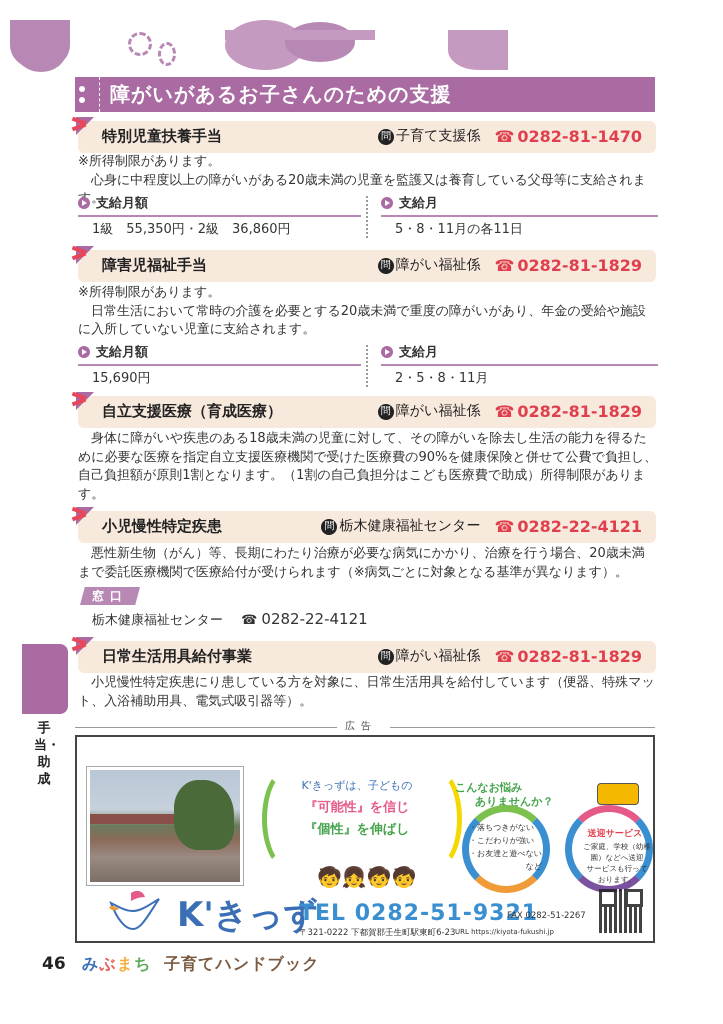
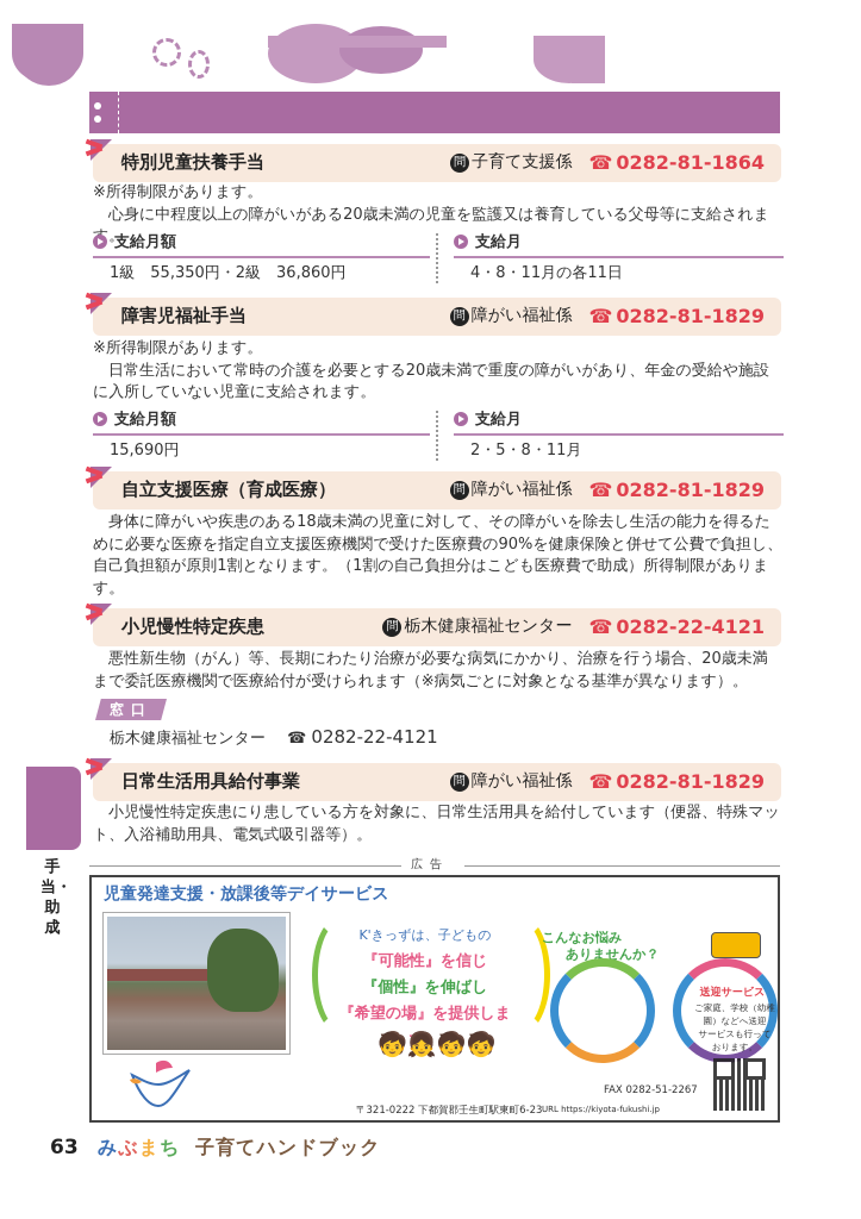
- 障がいがあるお子さんのための支援
  特別児童扶養手当
  問
  子育て支援係
  ☎
- 0282-81-1470
+ 0282-81-1864
  ※所得制限があります。
  心身に中程度以上の障がいがある20歳未満の児童を監護又は養育している父母等に支給されま。
  支給月額
  1級 55,350円・2級 36,860円
  支給月
- 5・8・11月の各11日
+ 4・8・11月の各11日
  障害児福祉手当
  問
  障がい福祉係
  ☎
  0282-81-1829
  ※所得制限があります。
  日常生活において常時の介護を必要とする20歳未満で重度の障がいがあり、年金の受給や施設に入所していない児童に支給されます。
  支給月額
  15,690円
  支給月
  2・5・8・11月
  自立支援医療（育成医療）
  問
  障がい福祉係
  ☎
  0282-81-1829
  身体に障がいや疾患のある18歳未満の児童に対して、その障がいを除去し生活の能力を得るために必要な医療を指定自立支援医療機関で受けた医療費の90%を健康保険と併せて公費で負担し、自己負担額が原則1割となります。（1割の自己負担分はこども医療費で助成）所得制限があります。
  小児慢性特定疾患
  問
  栃木健康福祉センター
  ☎
  0282-22-4121
  悪性新生物（がん）等、長期にわたり治療が必要な病気にかかり、治療を行う場合、20歳未満まで委託医療機関で医療給付が受けられます（※病気ごとに対象となる基準が異なります）。
  窓口
  栃木健康福祉センター ☎ 0282-22-4121
  日常生活用具給付事業
  問
  障がい福祉係
  ☎
  0282-81-1829
  小児慢性特定疾患にり患している方を対象に、日常生活用具を給付しています（便器、特殊マット、入浴補助用具、電気式吸引器等）。
  手当・助成
  広告
+ 児童発達支援・放課後等デイサービス
  K'きっずは、子どもの
  『可能性』を信じ
  『個性』を伸ばし
+ 『希望の場』を提供します。
  🧒👧🧒🧒
  こんなお悩み
  ありませんか？
- ・落ちつきがない
- ・こだわりが強い
- ・お友達と遊べない
- など
  送迎サービス
  ご家庭、学校（幼稚
  園）などへ送迎
  サービスも行って
  おります。
- K'きっず
- TEL 0282-51-9321
  FAX 0282-51-2267
  〒321-0222 下都賀郡壬生町駅東町6-23
  URL https://kiyota-fukushi.jp
- 46
+ 63
  みぶまち 子育てハンドブック
